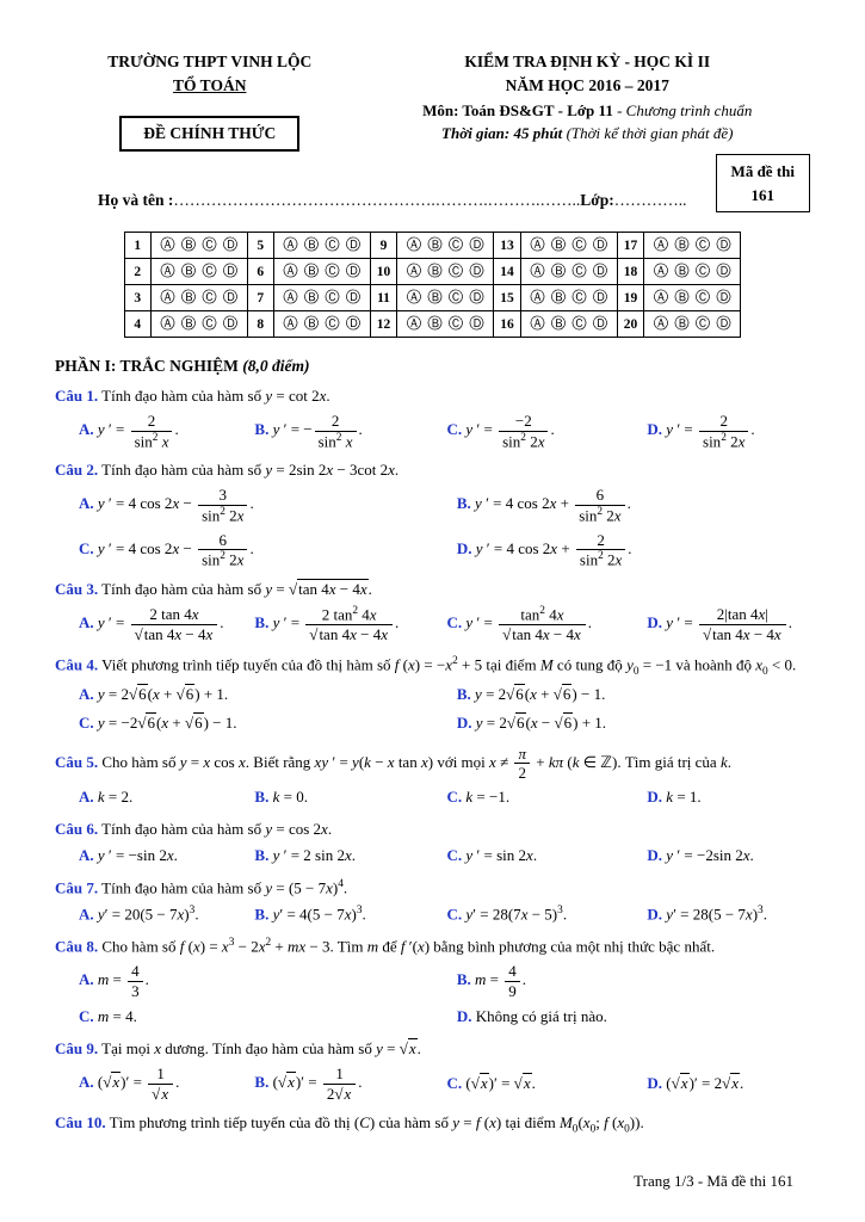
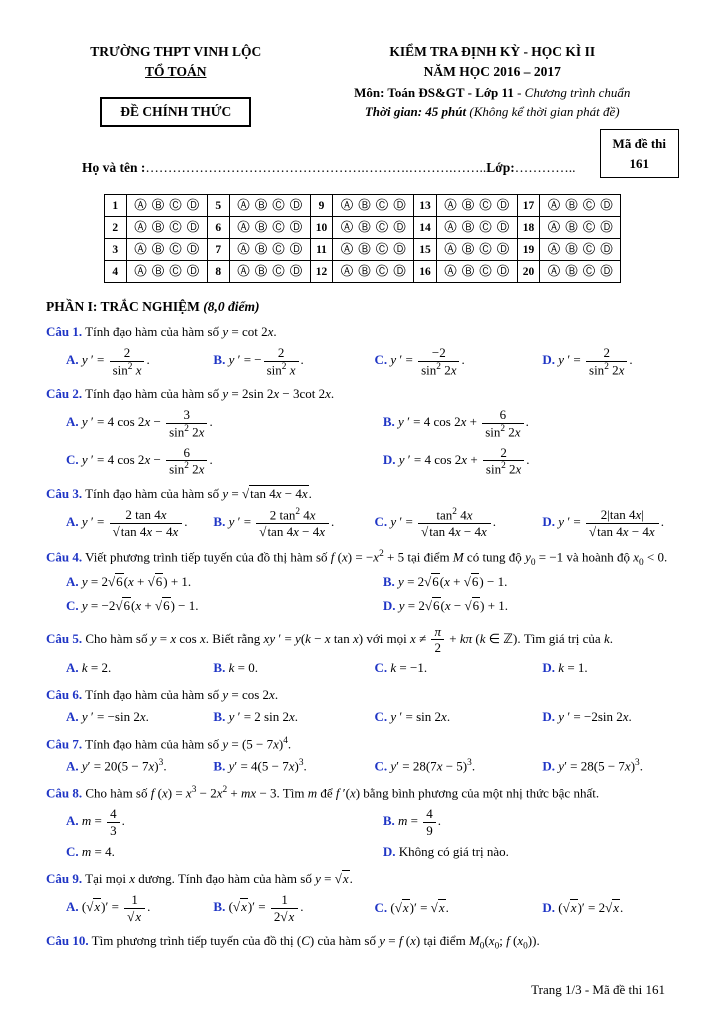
  TRƯỜNG THPT VINH LỘC
  TỔ TOÁN
  ĐỀ CHÍNH THỨC
  KIỂM TRA ĐỊNH KỲ - HỌC KÌ II
  NĂM HỌC 2016 – 2017
  Môn: Toán ĐS&GT - Lớp 11 - Chương trình chuẩn
- Thời gian: 45 phút (Thời kể thời gian phát đề)
+ Thời gian: 45 phút (Không kể thời gian phát đề)
  Họ và tên :………………………………………….……….……….……..Lớp:…………..
  Mã đề thi
  161
  1	Ⓐ Ⓑ Ⓒ Ⓓ	5	Ⓐ Ⓑ Ⓒ Ⓓ	9	Ⓐ Ⓑ Ⓒ Ⓓ	13	Ⓐ Ⓑ Ⓒ Ⓓ	17	Ⓐ Ⓑ Ⓒ Ⓓ
  2	Ⓐ Ⓑ Ⓒ Ⓓ	6	Ⓐ Ⓑ Ⓒ Ⓓ	10	Ⓐ Ⓑ Ⓒ Ⓓ	14	Ⓐ Ⓑ Ⓒ Ⓓ	18	Ⓐ Ⓑ Ⓒ Ⓓ
  3	Ⓐ Ⓑ Ⓒ Ⓓ	7	Ⓐ Ⓑ Ⓒ Ⓓ	11	Ⓐ Ⓑ Ⓒ Ⓓ	15	Ⓐ Ⓑ Ⓒ Ⓓ	19	Ⓐ Ⓑ Ⓒ Ⓓ
  4	Ⓐ Ⓑ Ⓒ Ⓓ	8	Ⓐ Ⓑ Ⓒ Ⓓ	12	Ⓐ Ⓑ Ⓒ Ⓓ	16	Ⓐ Ⓑ Ⓒ Ⓓ	20	Ⓐ Ⓑ Ⓒ Ⓓ
  PHẦN I: TRẮC NGHIỆM (8,0 điểm)
  Câu 1. Tính đạo hàm của hàm số y = cot 2x.
  A. y ′ =
  2
  sin2 x
  .
  B. y ′ = −
  2
  sin2 x
  .
  C. y ′ =
  −2
  sin2 2x
  .
  D. y ′ =
  2
  sin2 2x
  .
  Câu 2. Tính đạo hàm của hàm số y = 2sin 2x − 3cot 2x.
  A. y ′ = 4 cos 2x −
  3
  sin2 2x
  .
  B. y ′ = 4 cos 2x +
  6
  sin2 2x
  .
  C. y ′ = 4 cos 2x −
  6
  sin2 2x
  .
  D. y ′ = 4 cos 2x +
  2
  sin2 2x
  .
  Câu 3. Tính đạo hàm của hàm số y = √tan 4x − 4x.
  A. y ′ =
  2 tan 4x
  √tan 4x − 4x
  .
  B. y ′ =
  2 tan2 4x
  √tan 4x − 4x
  .
  C. y ′ =
  tan2 4x
  √tan 4x − 4x
  .
  D. y ′ =
  2|tan 4x|
  √tan 4x − 4x
  .
  Câu 4. Viết phương trình tiếp tuyến của đồ thị hàm số f (x) = −x2 + 5 tại điểm M có tung độ y0 = −1 và hoành độ x0 < 0.
  A. y = 2√6(x + √6) + 1.
  B. y = 2√6(x + √6) − 1.
  C. y = −2√6(x + √6) − 1.
  D. y = 2√6(x − √6) + 1.
  Câu 5. Cho hàm số y = x cos x. Biết rằng xy ′ = y(k − x tan x) với mọi x ≠
  π
  2
  + kπ (k ∈ ℤ). Tìm giá trị của k.
  A. k = 2.
  B. k = 0.
  C. k = −1.
  D. k = 1.
  Câu 6. Tính đạo hàm của hàm số y = cos 2x.
  A. y ′ = −sin 2x.
  B. y ′ = 2 sin 2x.
  C. y ′ = sin 2x.
  D. y ′ = −2sin 2x.
  Câu 7. Tính đạo hàm của hàm số y = (5 − 7x)4.
  A. y′ = 20(5 − 7x)3.
  B. y′ = 4(5 − 7x)3.
  C. y′ = 28(7x − 5)3.
  D. y′ = 28(5 − 7x)3.
  Câu 8. Cho hàm số f (x) = x3 − 2x2 + mx − 3. Tìm m để f ′(x) bằng bình phương của một nhị thức bậc nhất.
  A. m =
  4
  3
  .
  B. m =
  4
  9
  .
  C. m = 4.
  D. Không có giá trị nào.
  Câu 9. Tại mọi x dương. Tính đạo hàm của hàm số y = √x.
  A. (√x)′ =
  1
  √x
  .
  B. (√x)′ =
  1
  2√x
  .
  C. (√x)′ = √x.
  D. (√x)′ = 2√x.
  Câu 10. Tìm phương trình tiếp tuyến của đồ thị (C) của hàm số y = f (x) tại điểm M0(x0; f (x0)).
  Trang 1/3 - Mã đề thi 161
